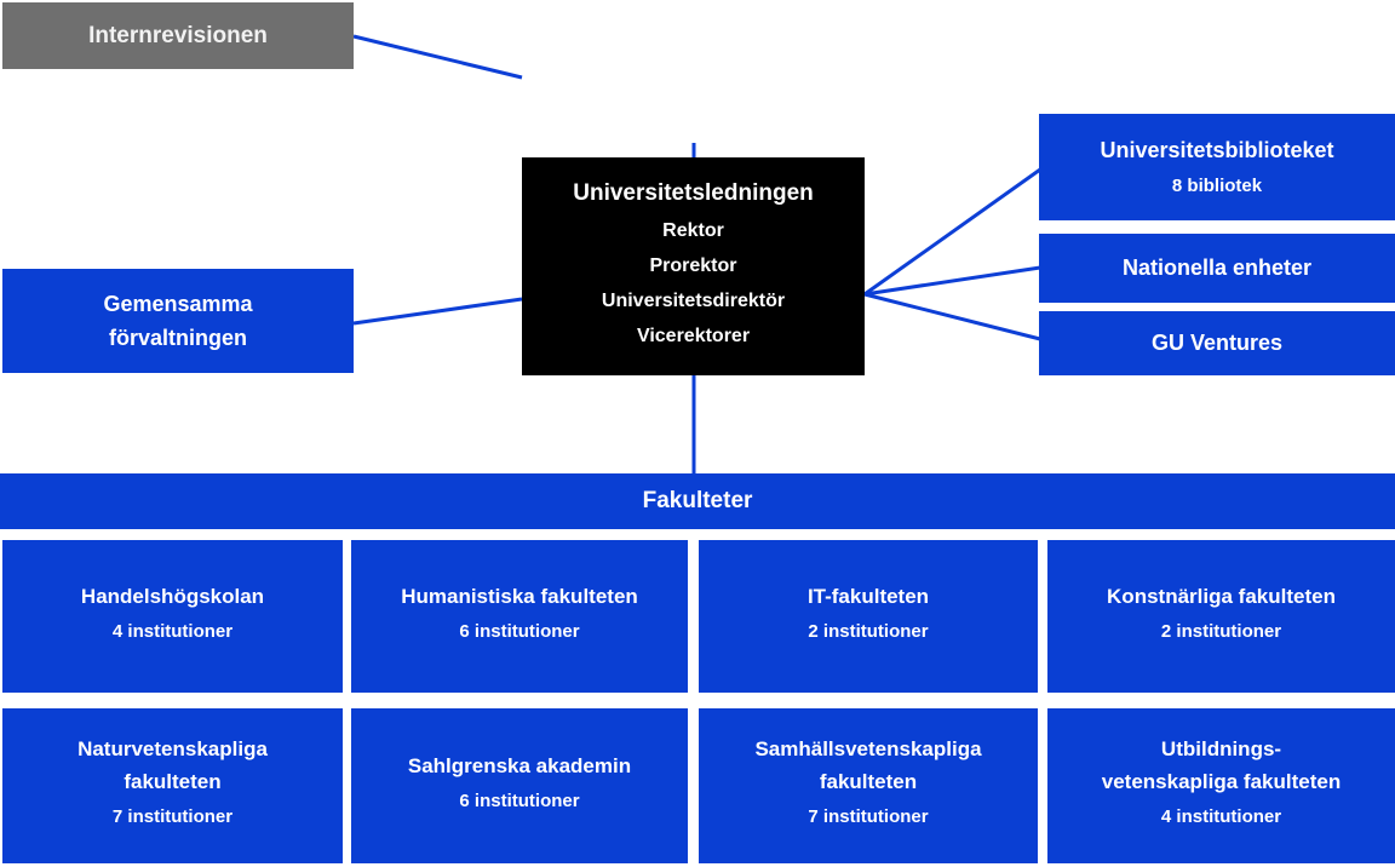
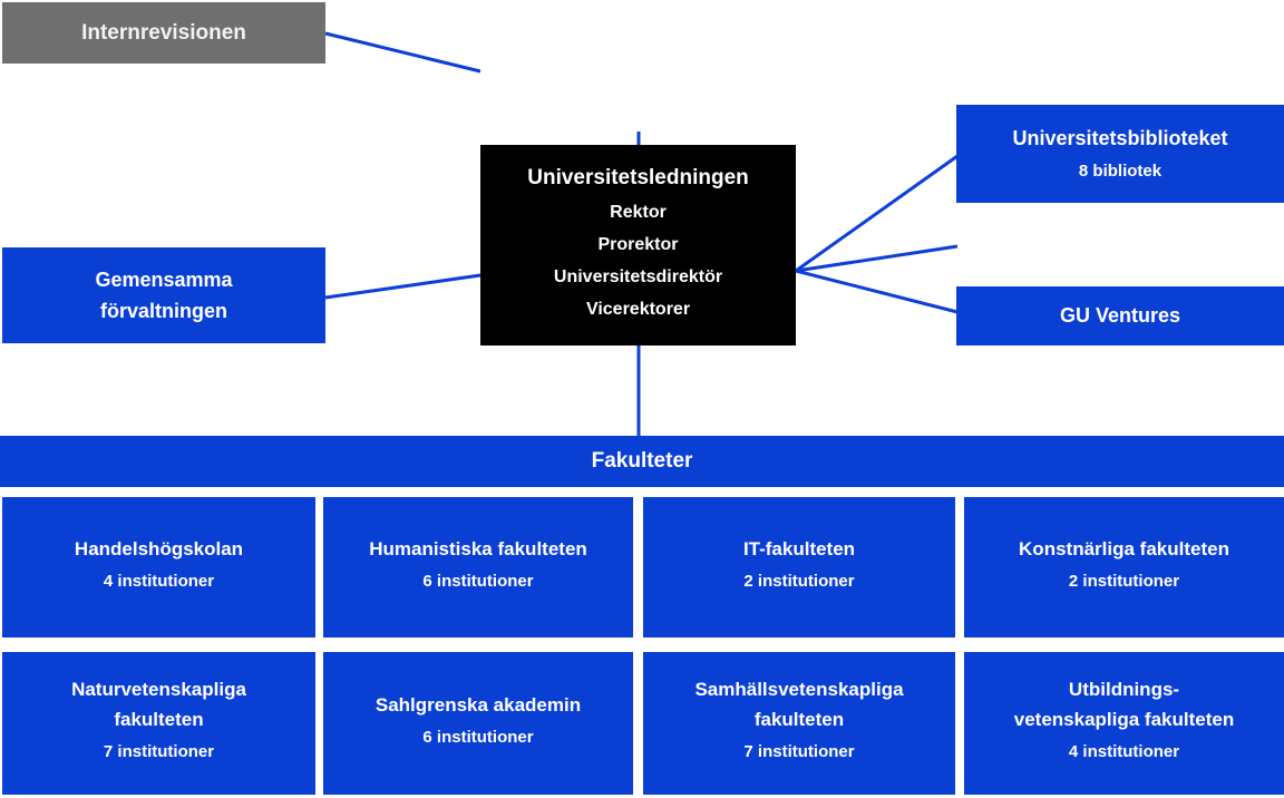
  Internrevisionen
  Universitetsledningen
  Rektor
  Prorektor
  Universitetsdirektör
  Vicerektorer
  Gemensamma
  förvaltningen
  Universitetsbiblioteket
  8 bibliotek
- Nationella enheter
  GU Ventures
  Fakulteter
  Handelshögskolan
  4 institutioner
  Humanistiska fakulteten
  6 institutioner
  IT-fakulteten
  2 institutioner
  Konstnärliga fakulteten
  2 institutioner
  Naturvetenskapliga
  fakulteten
  7 institutioner
  Sahlgrenska akademin
  6 institutioner
  Samhällsvetenskapliga
  fakulteten
  7 institutioner
  Utbildnings-
  vetenskapliga fakulteten
  4 institutioner
